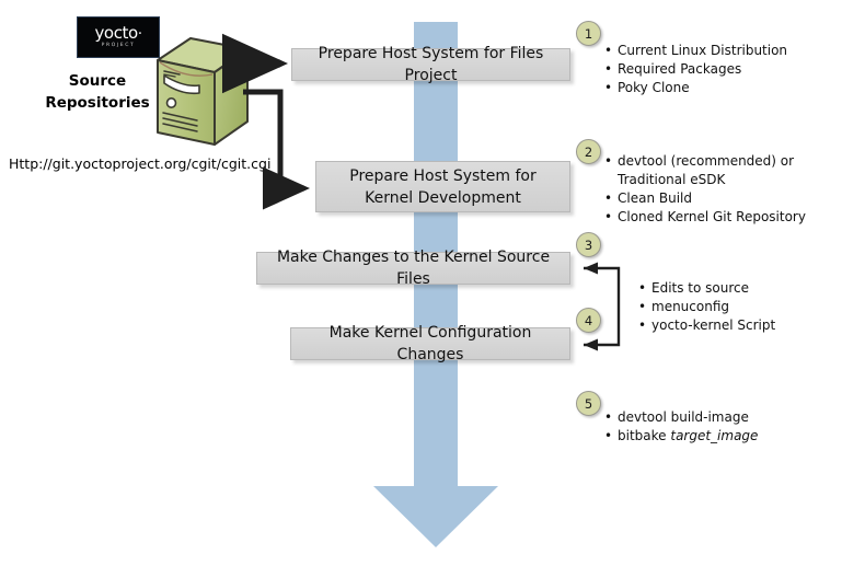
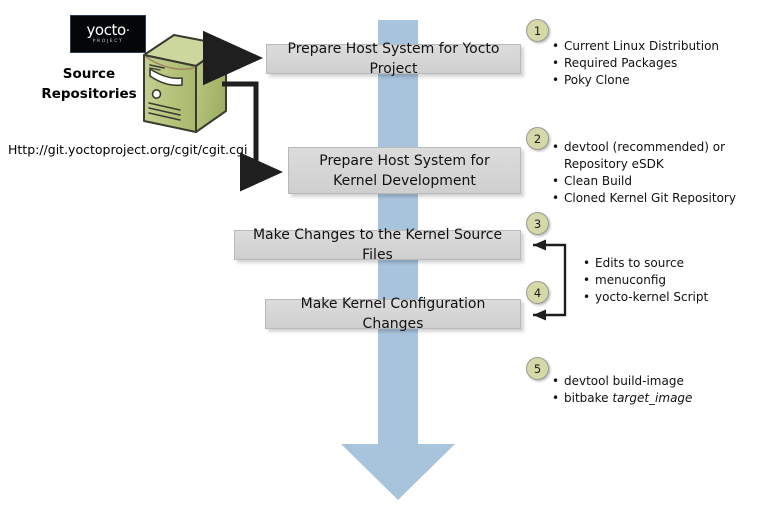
  yocto·
  Source
  Repositories
  Http://git.yoctoproject.org/cgit/cgit.cgi
- Prepare Host System for Files Project
+ Prepare Host System for Yocto Project
  Prepare Host System for Kernel Development
  Make Changes to the Kernel Source Files
  Make Kernel Configuration Changes
  1
  2
  3
  4
  5
  Current Linux Distribution
  Required Packages
  Poky Clone
- devtool (recommended) or Traditional eSDK
+ devtool (recommended) or Repository eSDK
  Clean Build
  Cloned Kernel Git Repository
  Edits to source
  menuconfig
  yocto-kernel Script
  devtool build-image
  bitbake target_image
